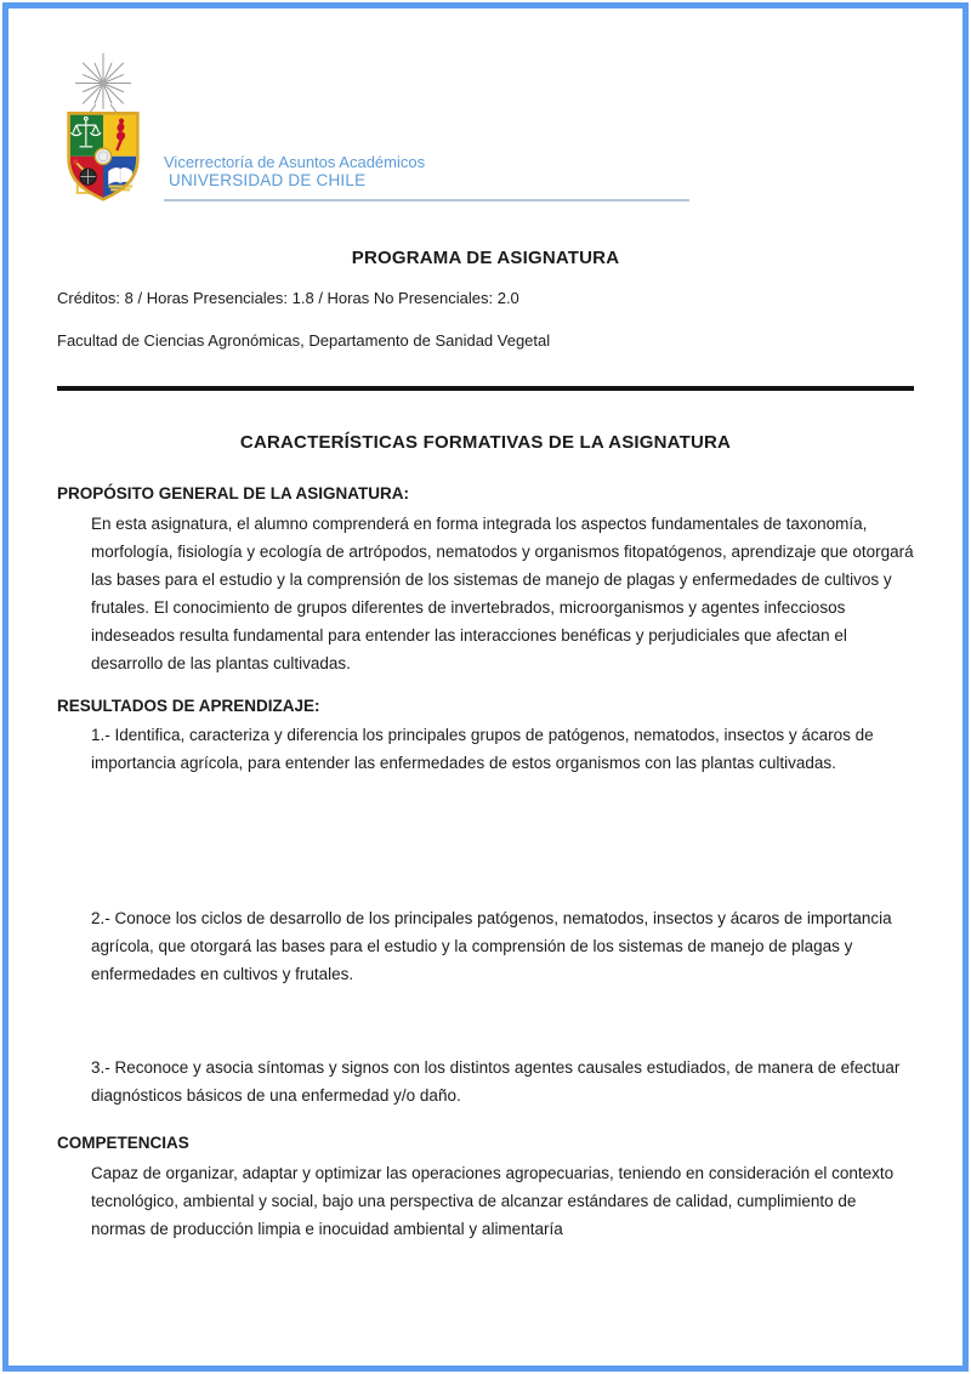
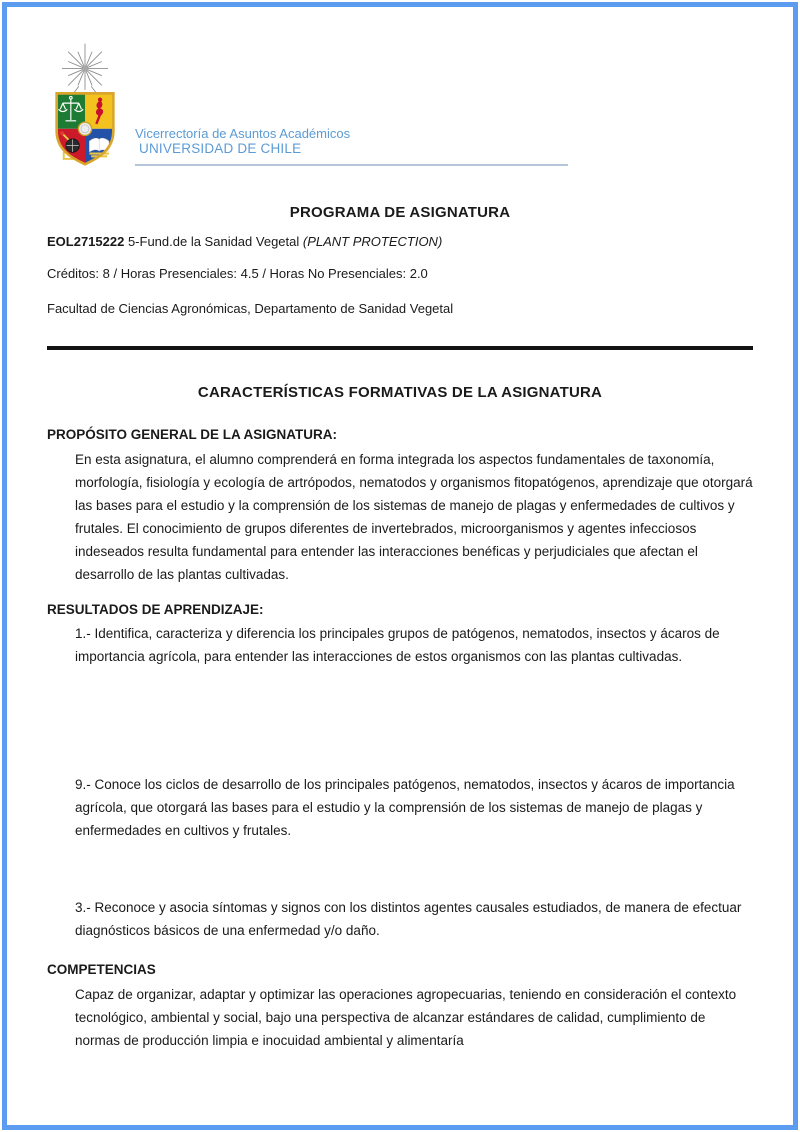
  Vicerrectoría de Asuntos Académicos
  UNIVERSIDAD DE CHILE
  PROGRAMA DE ASIGNATURA
+ EOL2715222 5-Fund.de la Sanidad Vegetal (PLANT PROTECTION)
- Créditos: 8 / Horas Presenciales: 1.8 / Horas No Presenciales: 2.0
+ Créditos: 8 / Horas Presenciales: 4.5 / Horas No Presenciales: 2.0
  Facultad de Ciencias Agronómicas, Departamento de Sanidad Vegetal
  CARACTERÍSTICAS FORMATIVAS DE LA ASIGNATURA
  PROPÓSITO GENERAL DE LA ASIGNATURA:
  En esta asignatura, el alumno comprenderá en forma integrada los aspectos fundamentales de taxonomía, morfología, fisiología y ecología de artrópodos, nematodos y organismos fitopatógenos, aprendizaje que otorgará las bases para el estudio y la comprensión de los sistemas de manejo de plagas y enfermedades de cultivos y frutales. El conocimiento de grupos diferentes de invertebrados, microorganismos y agentes infecciosos indeseados resulta fundamental para entender las interacciones benéficas y perjudiciales que afectan el desarrollo de las plantas cultivadas.
  RESULTADOS DE APRENDIZAJE:
- 1.- Identifica, caracteriza y diferencia los principales grupos de patógenos, nematodos, insectos y ácaros de importancia agrícola, para entender las enfermedades de estos organismos con las plantas cultivadas.
+ 1.- Identifica, caracteriza y diferencia los principales grupos de patógenos, nematodos, insectos y ácaros de importancia agrícola, para entender las interacciones de estos organismos con las plantas cultivadas.
- 2.- Conoce los ciclos de desarrollo de los principales patógenos, nematodos, insectos y ácaros de importancia agrícola, que otorgará las bases para el estudio y la comprensión de los sistemas de manejo de plagas y enfermedades en cultivos y frutales.
+ 9.- Conoce los ciclos de desarrollo de los principales patógenos, nematodos, insectos y ácaros de importancia agrícola, que otorgará las bases para el estudio y la comprensión de los sistemas de manejo de plagas y enfermedades en cultivos y frutales.
  3.- Reconoce y asocia síntomas y signos con los distintos agentes causales estudiados, de manera de efectuar diagnósticos básicos de una enfermedad y/o daño.
  COMPETENCIAS
  Capaz de organizar, adaptar y optimizar las operaciones agropecuarias, teniendo en consideración el contexto tecnológico, ambiental y social, bajo una perspectiva de alcanzar estándares de calidad, cumplimiento de normas de producción limpia e inocuidad ambiental y alimentaría
